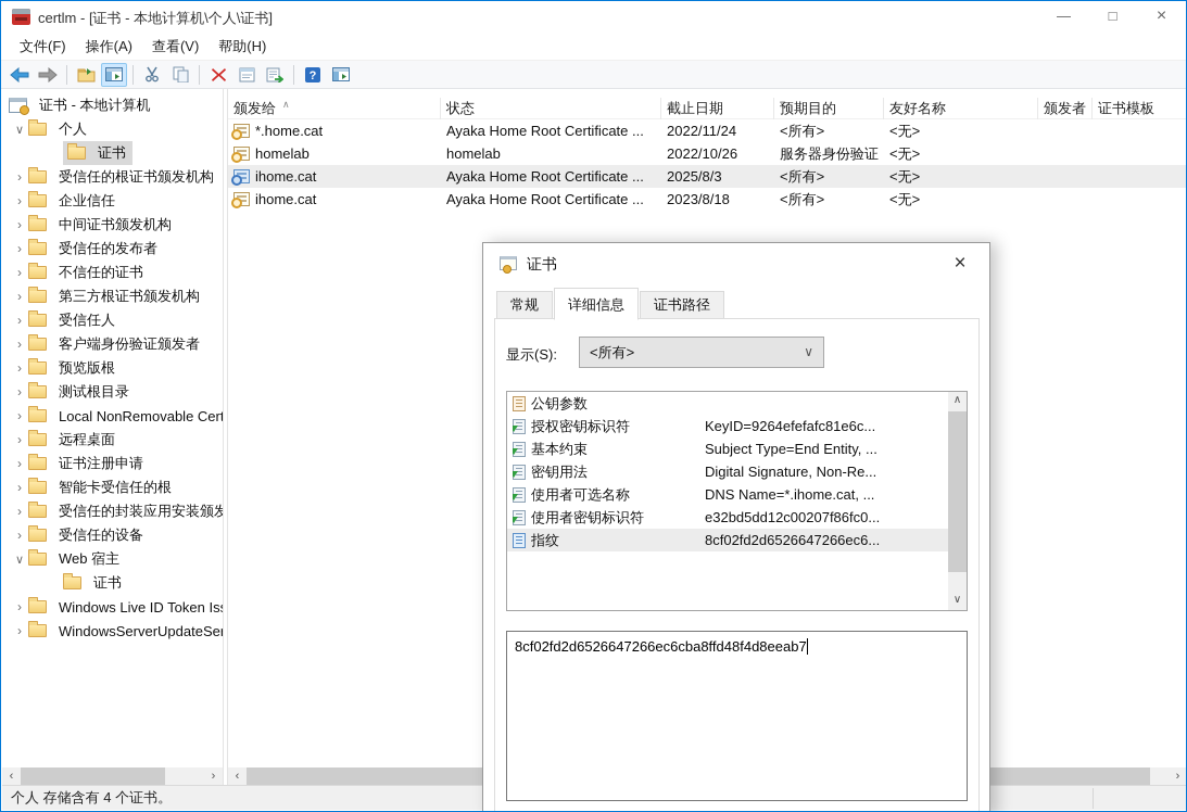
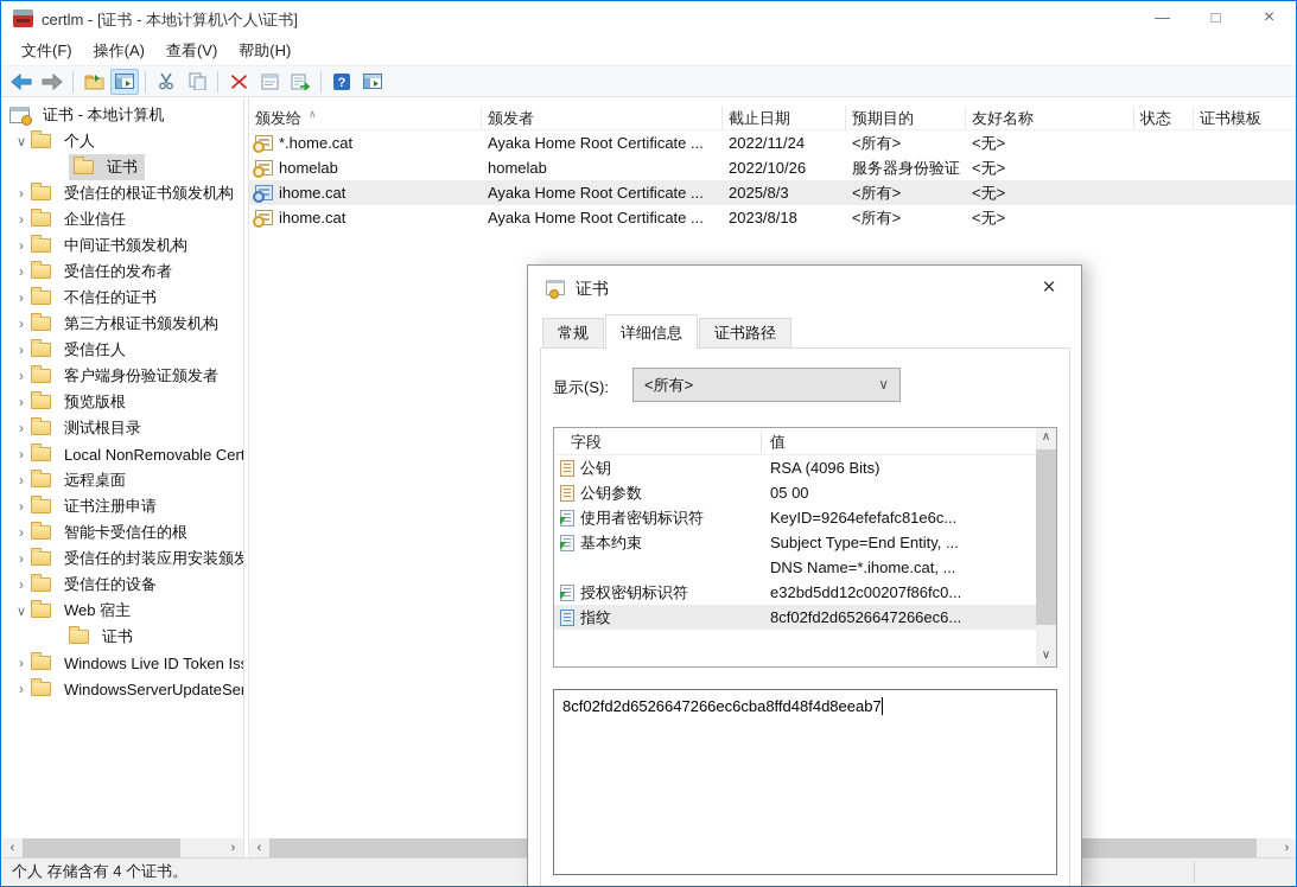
  certlm - [证书 - 本地计算机\个人\证书]
  —
  □
  ×
  文件(F)
  操作(A)
  查看(V)
  帮助(H)
  ?
  证书 - 本地计算机
  ∨
  个人
  证书
  ›
  受信任的根证书颁发机构
  ›
  企业信任
  ›
  中间证书颁发机构
  ›
  受信任的发布者
  ›
  不信任的证书
  ›
  第三方根证书颁发机构
  ›
  受信任人
  ›
  客户端身份验证颁发者
  ›
  预览版根
  ›
  测试根目录
  ›
  ›
  远程桌面
  ›
  证书注册申请
  ›
  智能卡受信任的根
  ›
  受信任的封装应用安装颁发
  ›
  受信任的设备
  ∨
  Web 宿主
  证书
  ›
  Windows Live ID Token Is
  ›
  WindowsServerUpdateSe
  ‹
  ›
  颁发给
  ∧
- 状态
+ 颁发者
  截止日期
  预期目的
  友好名称
- 颁发者
+ 状态
  证书模板
  *.home.cat
  Ayaka Home Root Certificate ...
  2022/11/24
  <所有>
  <无>
  homelab
  homelab
  2022/10/26
  服务器身份验证
  <无>
  ihome.cat
  Ayaka Home Root Certificate ...
  2025/8/3
  <所有>
  <无>
  ihome.cat
  Ayaka Home Root Certificate ...
  2023/8/18
  <所有>
  <无>
  ‹
  ›
  个人 存储含有 4 个证书。
  证书
  ×
  常规
  详细信息
  证书路径
  显示(S):
  <所有>
  ∨
+ 字段
+ 值
+ 公钥
+ RSA (4096 Bits)
  公钥参数
+ 05 00
- 授权密钥标识符
+ 使用者密钥标识符
  KeyID=9264efefafc81e6c...
  基本约束
  Subject Type=End Entity, ...
- 密钥用法
- Digital Signature, Non-Re...
- 使用者可选名称
  DNS Name=*.ihome.cat, ...
- 使用者密钥标识符
+ 授权密钥标识符
  e32bd5dd12c00207f86fc0...
  指纹
  8cf02fd2d6526647266ec6...
  ∧
  ∨
  8cf02fd2d6526647266ec6cba8ffd48f4d8eeab7
